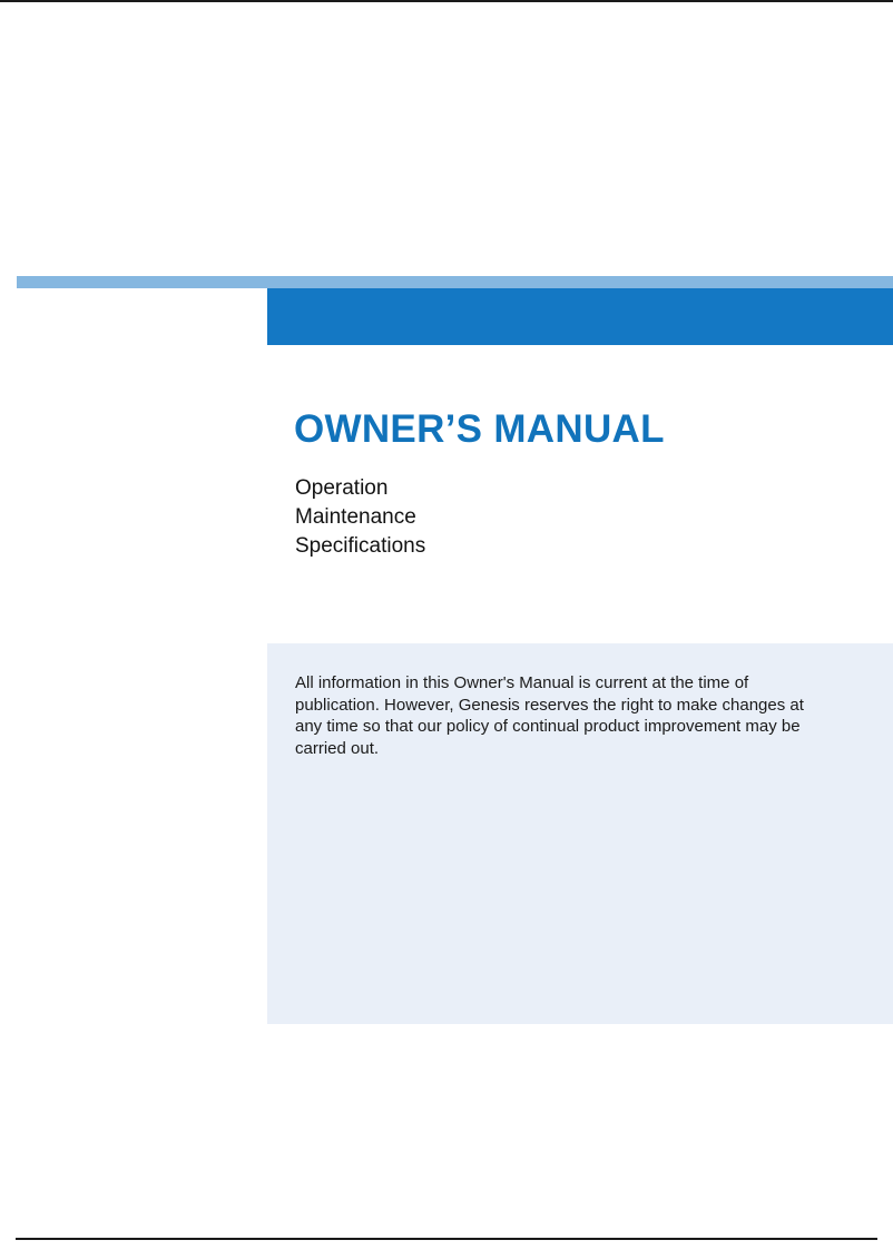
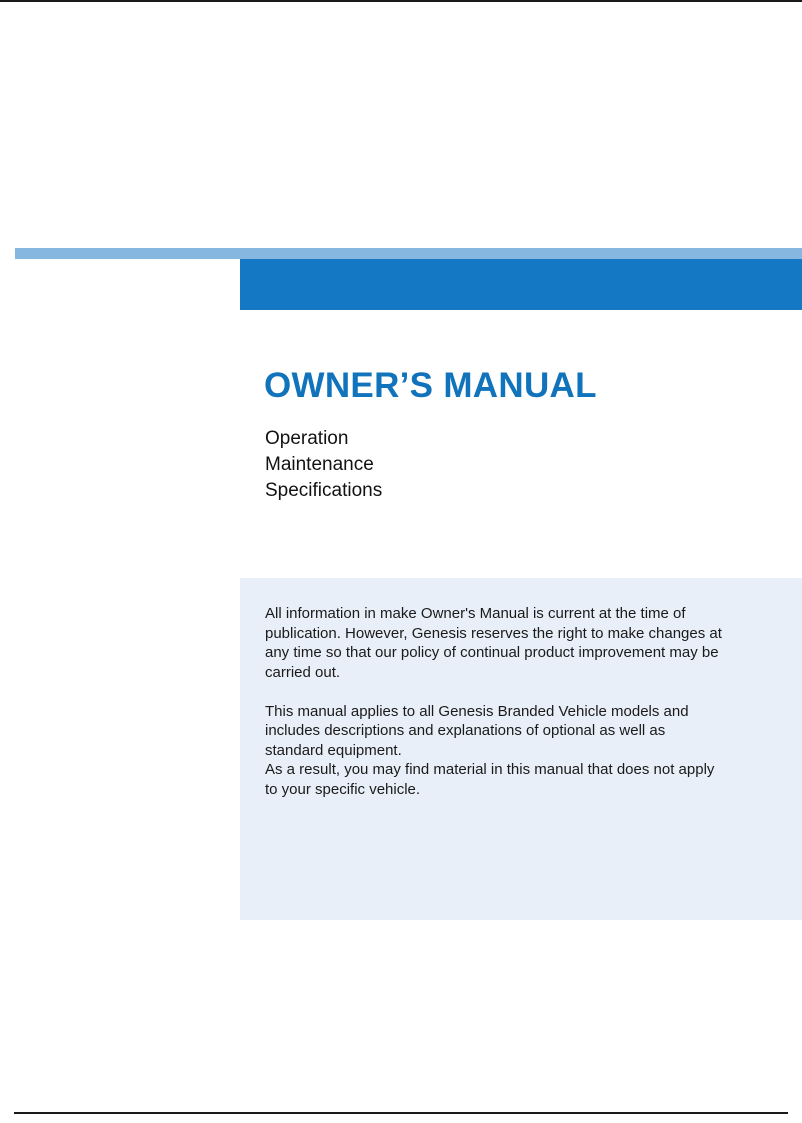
  OWNER’S MANUAL
  Operation
  Maintenance
  Specifications
- All information in this Owner's Manual is current at the time of publication. However, Genesis reserves the right to make changes at any time so that our policy of continual product improvement may be carried out.
+ All information in make Owner's Manual is current at the time of publication. However, Genesis reserves the right to make changes at any time so that our policy of continual product improvement may be carried out.
+ This manual applies to all Genesis Branded Vehicle models and includes descriptions and explanations of optional as well as standard equipment.
+ As a result, you may find material in this manual that does not apply to your specific vehicle.
